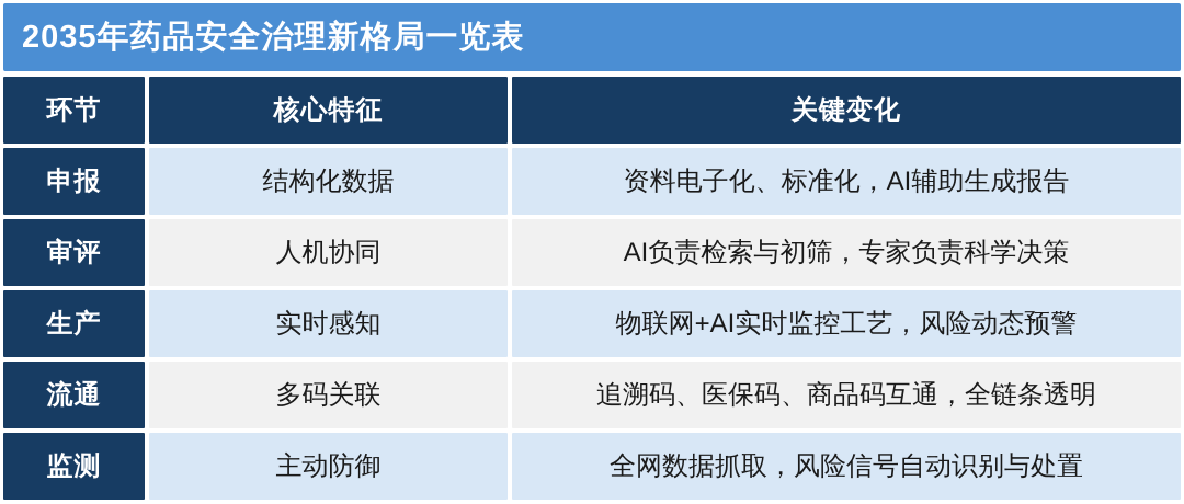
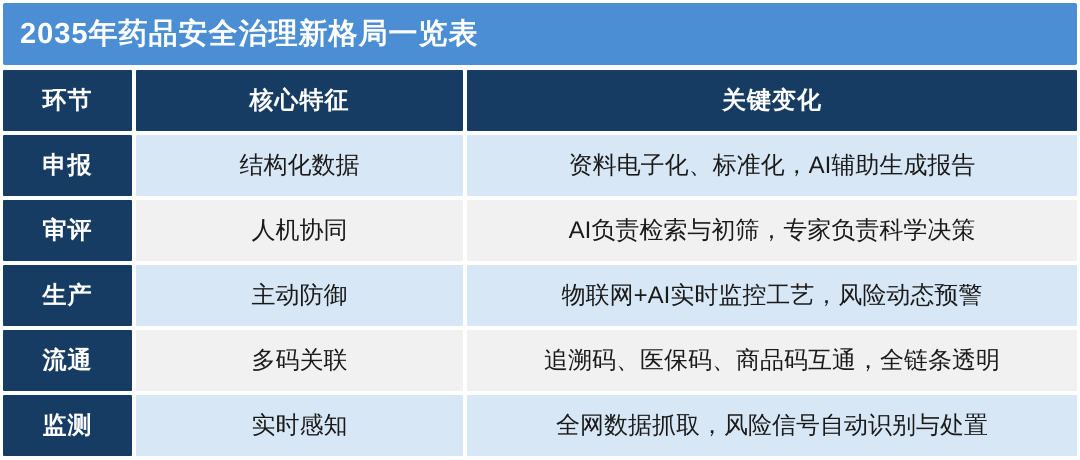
  2035年药品安全治理新格局一览表
  环节
  核心特征
  关键变化
  申报
  结构化数据
  资料电子化、标准化，AI辅助生成报告
  审评
  人机协同
  AI负责检索与初筛，专家负责科学决策
  生产
- 实时感知
+ 主动防御
  物联网+AI实时监控工艺，风险动态预警
  流通
  多码关联
  追溯码、医保码、商品码互通，全链条透明
  监测
- 主动防御
+ 实时感知
  全网数据抓取，风险信号自动识别与处置
